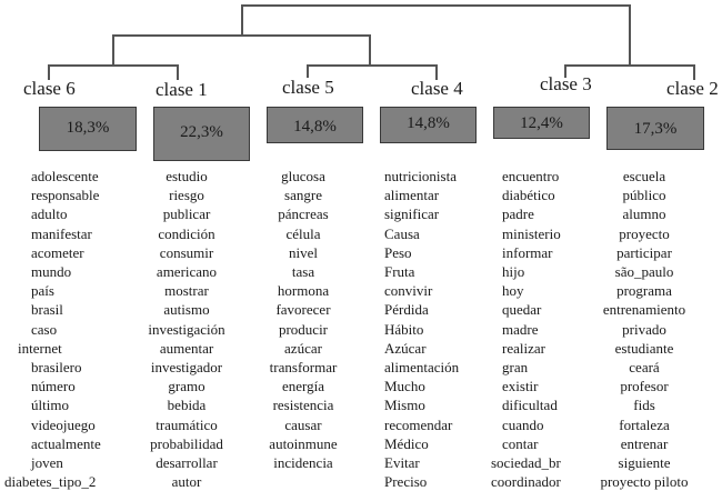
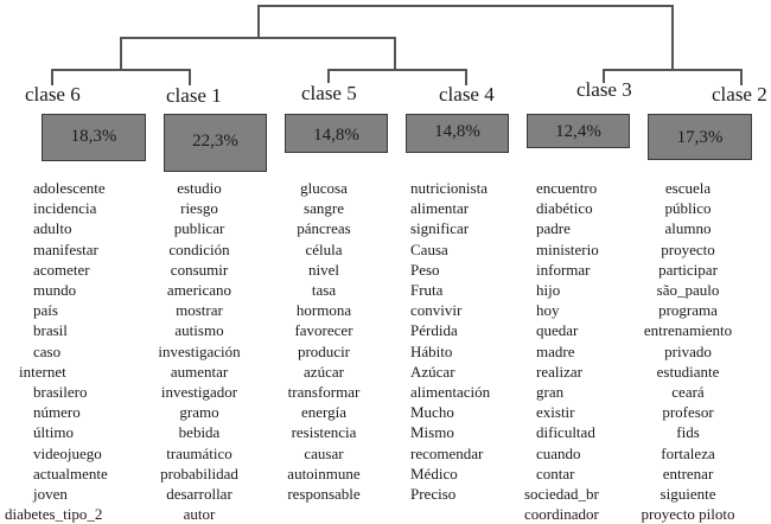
  clase 6
  clase 1
  clase 5
  clase 4
  clase 3
  clase 2
  18,3%
  22,3%
  14,8%
  14,8%
  12,4%
  17,3%
  adolescente
- responsable
+ incidencia
  adulto
  manifestar
  acometer
  mundo
  país
  brasil
  caso
  internet
  brasilero
  número
  último
  videojuego
  actualmente
  joven
  diabetes_tipo_2
  estudio
  riesgo
  publicar
  condición
  consumir
  americano
  mostrar
  autismo
  investigación
  aumentar
  investigador
  gramo
  bebida
  traumático
  probabilidad
  desarrollar
  autor
  glucosa
  sangre
  páncreas
  célula
  nivel
  tasa
  hormona
  favorecer
  producir
  azúcar
  transformar
  energía
  resistencia
  causar
  autoinmune
- incidencia
+ responsable
  nutricionista
  alimentar
  significar
  Causa
  Peso
  Fruta
  convivir
  Pérdida
  Hábito
  Azúcar
  alimentación
  Mucho
  Mismo
  recomendar
  Médico
- Evitar
  Preciso
  encuentro
  diabético
  padre
  ministerio
  informar
  hijo
  hoy
  quedar
  madre
  realizar
  gran
  existir
  dificultad
  cuando
  contar
  sociedad_br
  coordinador
  escuela
  público
  alumno
  proyecto
  participar
  são_paulo
  programa
  entrenamiento
  privado
  estudiante
  ceará
  profesor
  fids
  fortaleza
  entrenar
  siguiente
  proyecto piloto
